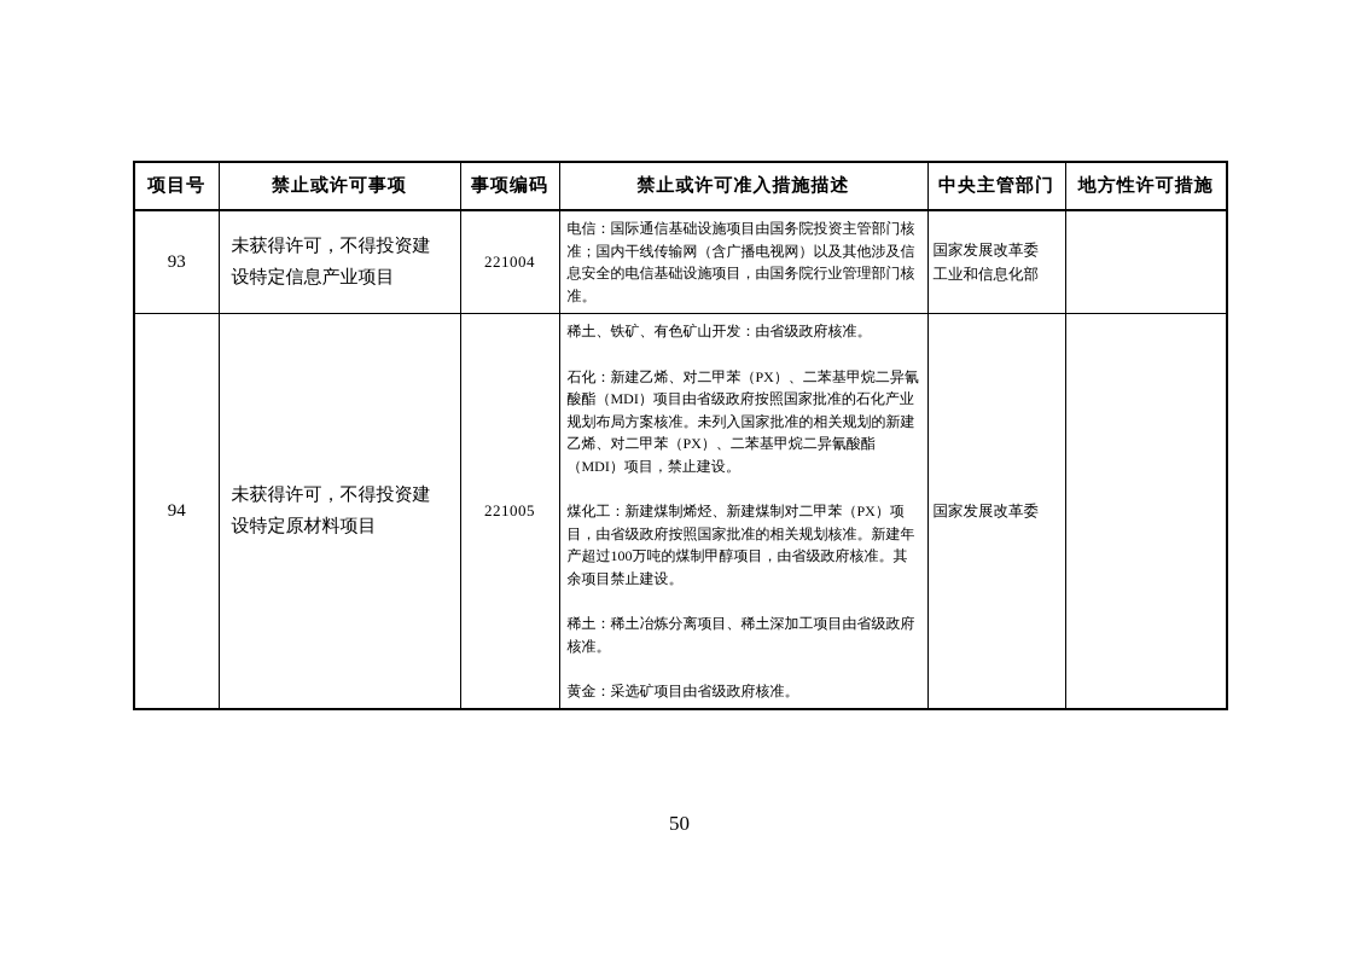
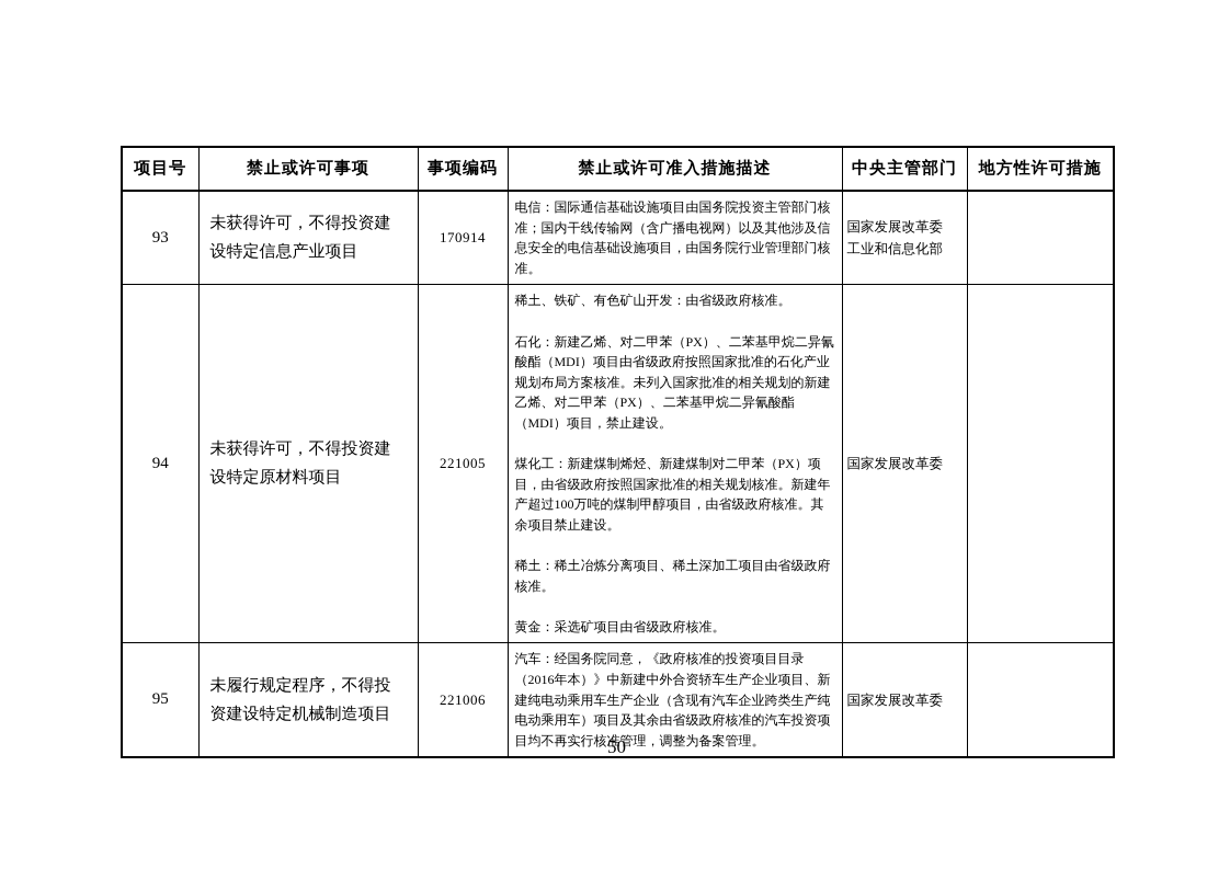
  项目号	禁止或许可事项	事项编码	禁止或许可准入措施描述	中央主管部门	地方性许可措施
- 93	未获得许可，不得投资建设特定信息产业项目	221004	电信：国际通信基础设施项目由国务院投资主管部门核准；国内干线传输网（含广播电视网）以及其他涉及信息安全的电信基础设施项目，由国务院行业管理部门核准。	国家发展改革委 工业和信息化部
+ 93	未获得许可，不得投资建设特定信息产业项目	170914	电信：国际通信基础设施项目由国务院投资主管部门核准；国内干线传输网（含广播电视网）以及其他涉及信息安全的电信基础设施项目，由国务院行业管理部门核准。	国家发展改革委 工业和信息化部
  94	未获得许可，不得投资建设特定原材料项目	221005	稀土、铁矿、有色矿山开发：由省级政府核准。 石化：新建乙烯、对二甲苯（PX）、二苯基甲烷二异氰酸酯（MDI）项目由省级政府按照国家批准的石化产业规划布局方案核准。未列入国家批准的相关规划的新建乙烯、对二甲苯（PX）、二苯基甲烷二异氰酸酯（MDI）项目，禁止建设。 煤化工：新建煤制烯烃、新建煤制对二甲苯（PX）项目，由省级政府按照国家批准的相关规划核准。新建年产超过100万吨的煤制甲醇项目，由省级政府核准。其余项目禁止建设。 稀土：稀土冶炼分离项目、稀土深加工项目由省级政府核准。 黄金：采选矿项目由省级政府核准。	国家发展改革委
+ 95	未履行规定程序，不得投资建设特定机械制造项目	221006	汽车：经国务院同意，《政府核准的投资项目目录（2016年本）》中新建中外合资轿车生产企业项目、新建纯电动乘用车生产企业（含现有汽车企业跨类生产纯电动乘用车）项目及其余由省级政府核准的汽车投资项目均不再实行核准管理，调整为备案管理。	国家发展改革委
  50
